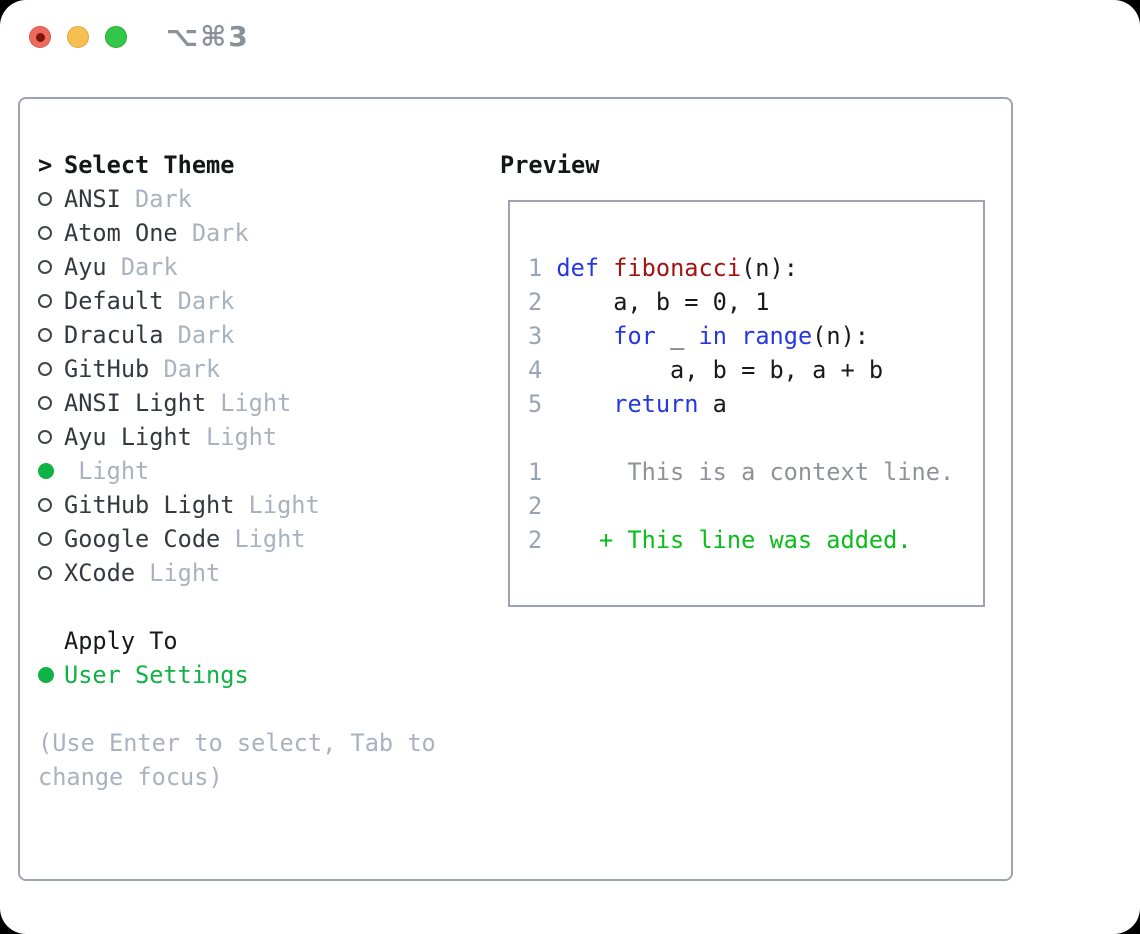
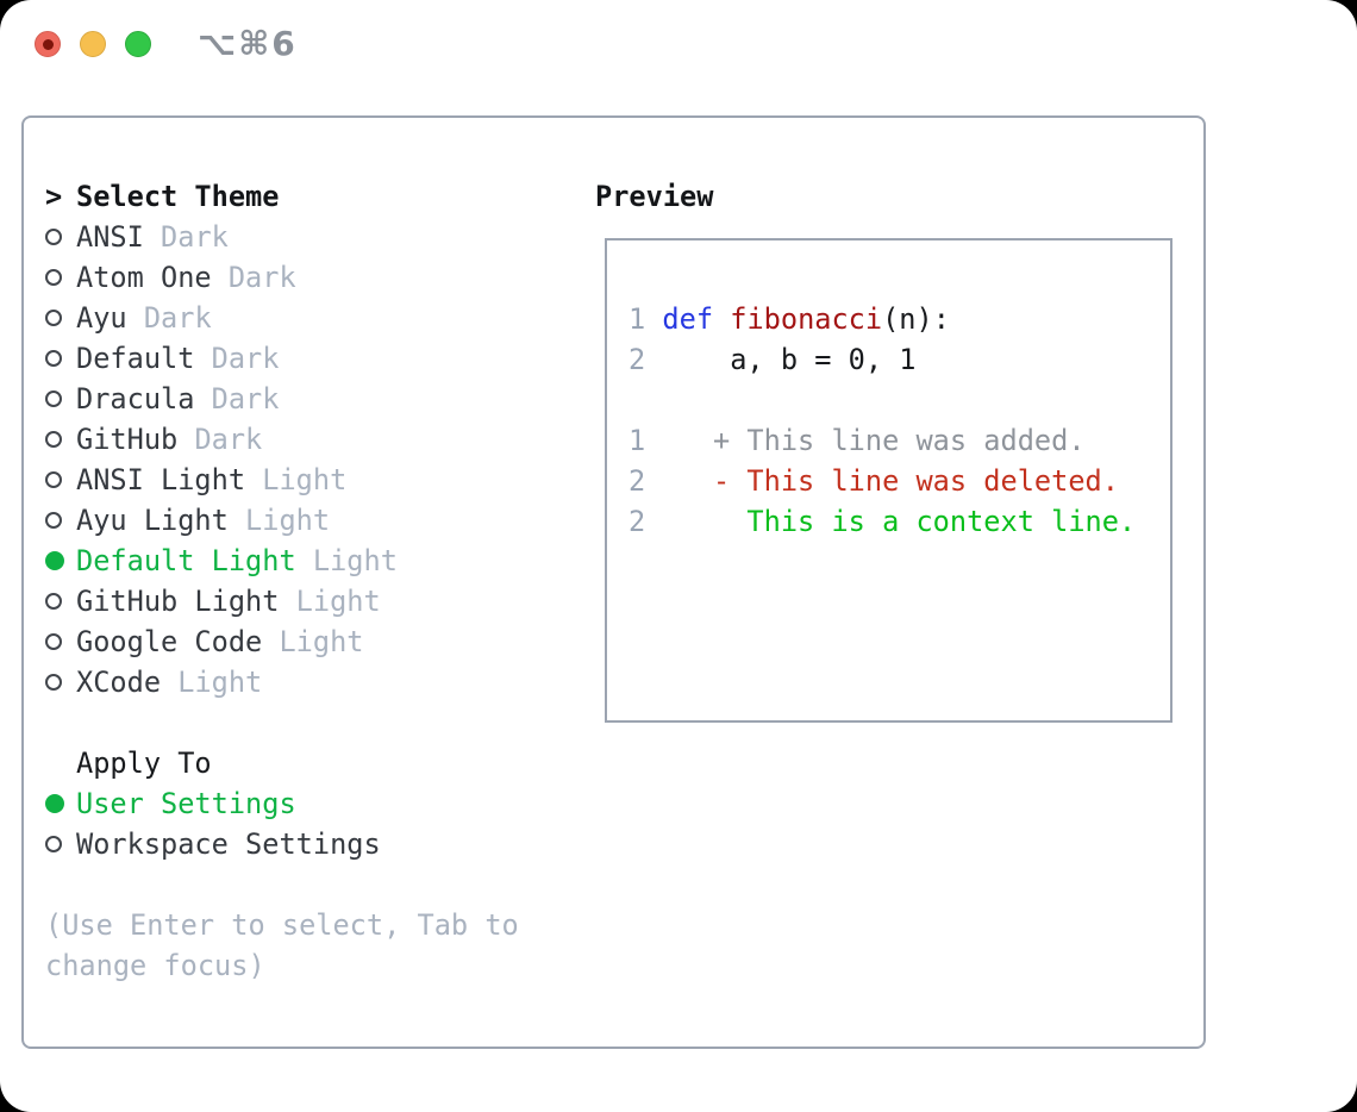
- ⌥⌘3
+ ⌥⌘6
  >
  Select Theme
  ANSI
  Dark
  Atom One
  Dark
  Ayu
  Dark
  Default
  Dark
  Dracula
  Dark
  GitHub
  Dark
  ANSI Light
  Light
  Ayu Light
  Light
+ Default Light
  Light
  GitHub Light
  Light
  Google Code
  Light
  XCode
  Light
  Apply To
  User Settings
+ Workspace Settings
  (Use Enter to select, Tab to
  change focus)
  Preview
  1
  def fibonacci(n):
  2
  a, b = 0, 1
- 3
- for _ in range(n):
- 4
- a, b = b, a + b
- 5
- return a
  1
- This is a context line.
+ + This line was added.
  2
+ - This line was deleted.
  2
- + This line was added.
+ This is a context line.
